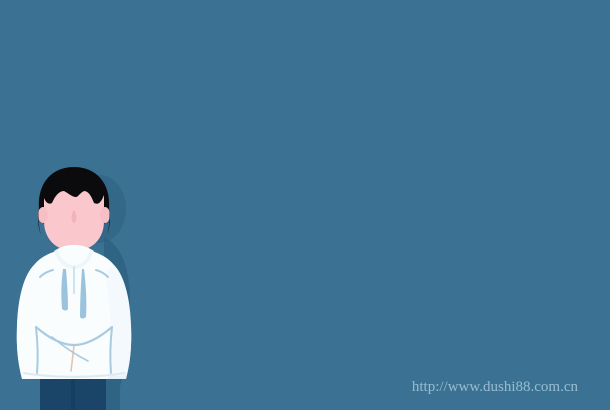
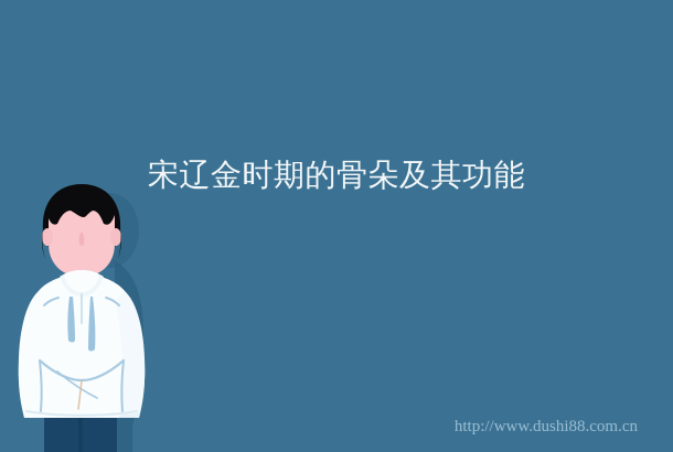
+ 宋辽金时期的骨朵及其功能
  http://www.dushi88.com.cn
